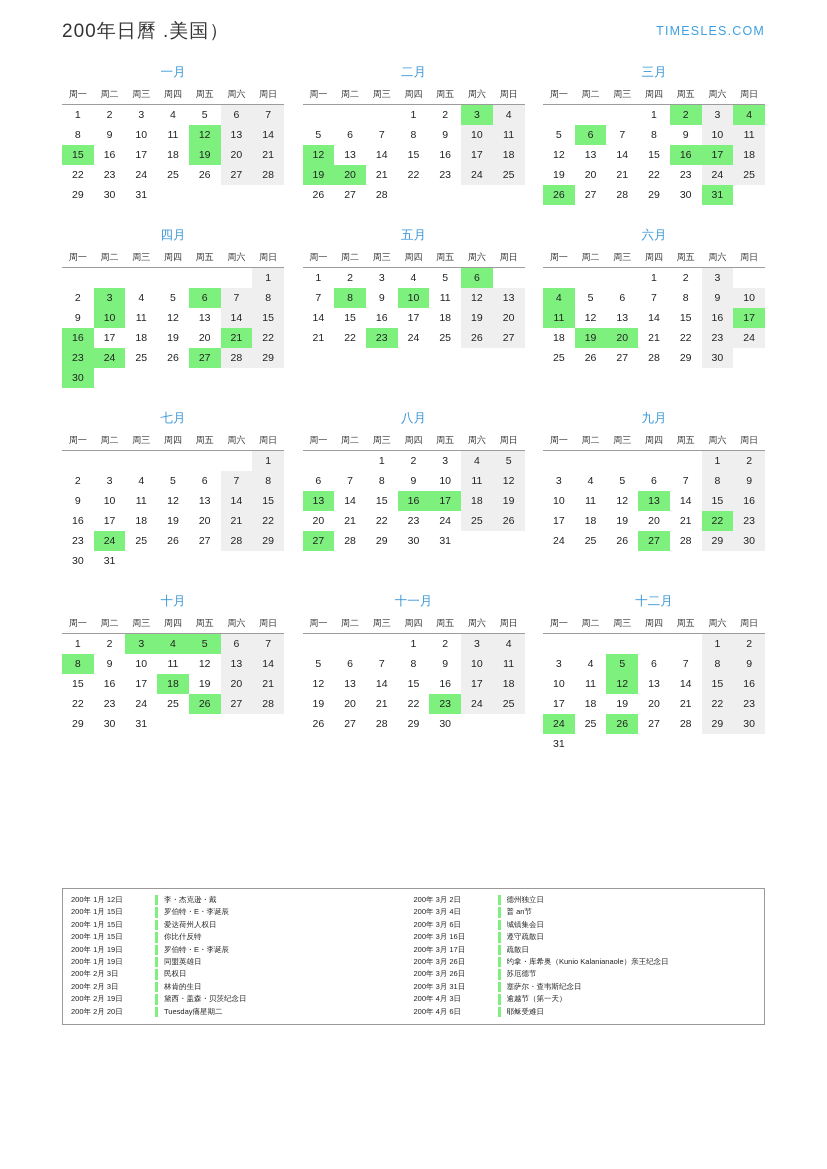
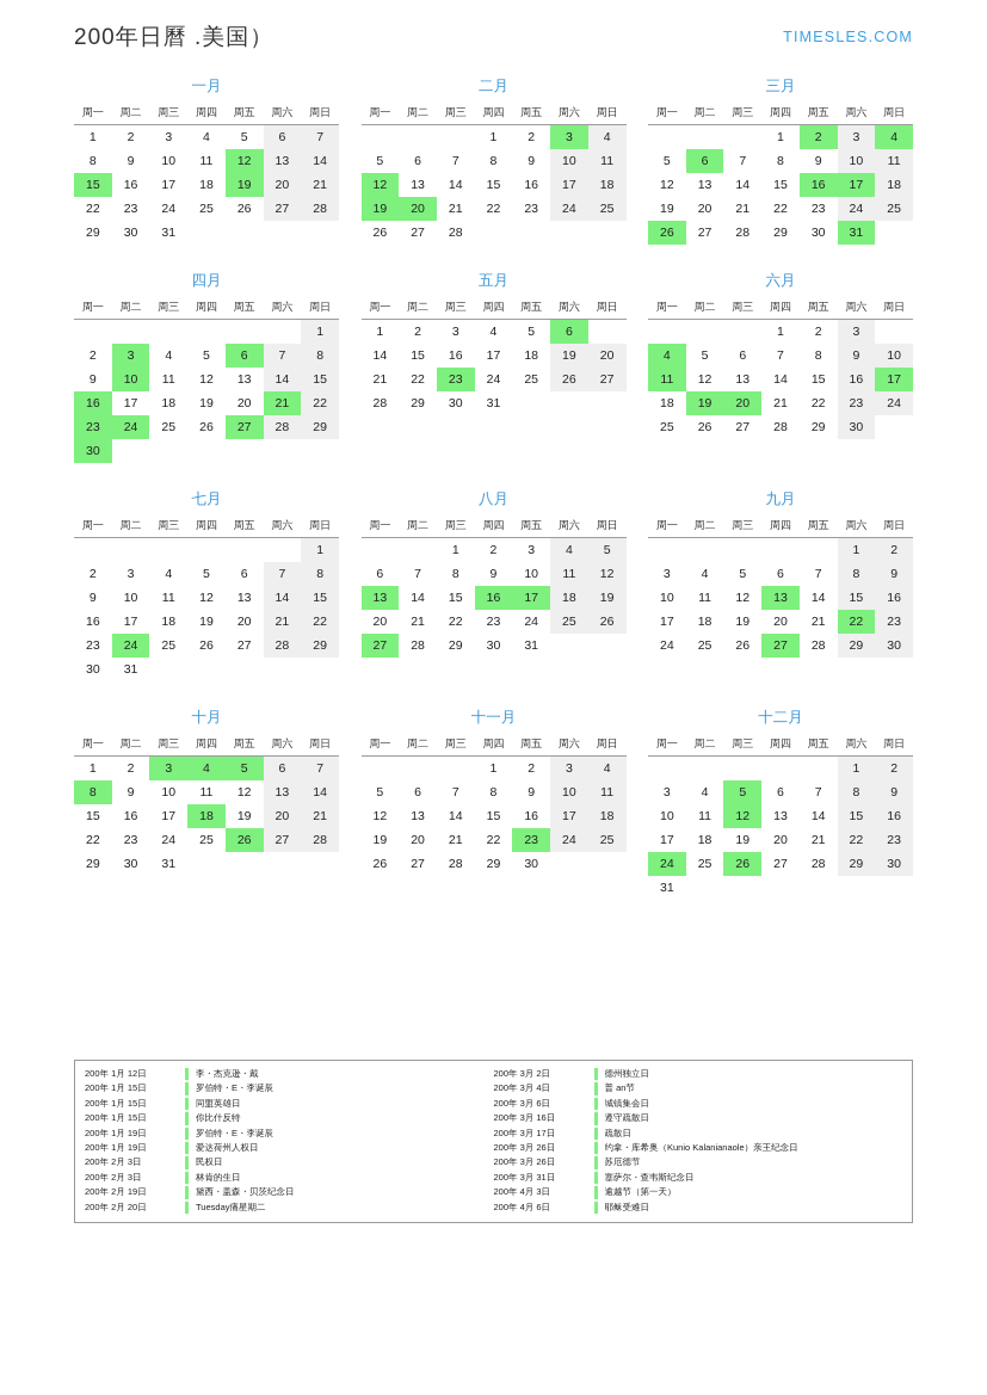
  200年日曆 .美国）
  TIMESLES.COM
  一月
  周一	周二	周三	周四	周五	周六	周日
  1	2	3	4	5	6	7
  8	9	10	11	12	13	14
  15	16	17	18	19	20	21
  22	23	24	25	26	27	28
  29	30	31
  二月
  周一	周二	周三	周四	周五	周六	周日
  			1	2	3	4
  5	6	7	8	9	10	11
  12	13	14	15	16	17	18
  19	20	21	22	23	24	25
  26	27	28
  三月
  周一	周二	周三	周四	周五	周六	周日
  			1	2	3	4
  5	6	7	8	9	10	11
  12	13	14	15	16	17	18
  19	20	21	22	23	24	25
  26	27	28	29	30	31
  四月
  周一	周二	周三	周四	周五	周六	周日
  						1
  2	3	4	5	6	7	8
  9	10	11	12	13	14	15
  16	17	18	19	20	21	22
  23	24	25	26	27	28	29
  30
  五月
  周一	周二	周三	周四	周五	周六	周日
  1	2	3	4	5	6
- 7	8	9	10	11	12	13
  14	15	16	17	18	19	20
  21	22	23	24	25	26	27
+ 28	29	30	31
  六月
  周一	周二	周三	周四	周五	周六	周日
  			1	2	3
  4	5	6	7	8	9	10
  11	12	13	14	15	16	17
  18	19	20	21	22	23	24
  25	26	27	28	29	30
  七月
  周一	周二	周三	周四	周五	周六	周日
  						1
  2	3	4	5	6	7	8
  9	10	11	12	13	14	15
  16	17	18	19	20	21	22
  23	24	25	26	27	28	29
  30	31
  八月
  周一	周二	周三	周四	周五	周六	周日
  		1	2	3	4	5
  6	7	8	9	10	11	12
  13	14	15	16	17	18	19
  20	21	22	23	24	25	26
  27	28	29	30	31
  九月
  周一	周二	周三	周四	周五	周六	周日
  					1	2
  3	4	5	6	7	8	9
  10	11	12	13	14	15	16
  17	18	19	20	21	22	23
  24	25	26	27	28	29	30
  十月
  周一	周二	周三	周四	周五	周六	周日
  1	2	3	4	5	6	7
  8	9	10	11	12	13	14
  15	16	17	18	19	20	21
  22	23	24	25	26	27	28
  29	30	31
  十一月
  周一	周二	周三	周四	周五	周六	周日
  			1	2	3	4
  5	6	7	8	9	10	11
  12	13	14	15	16	17	18
  19	20	21	22	23	24	25
  26	27	28	29	30
  十二月
  周一	周二	周三	周四	周五	周六	周日
  					1	2
  3	4	5	6	7	8	9
  10	11	12	13	14	15	16
  17	18	19	20	21	22	23
  24	25	26	27	28	29	30
  31
  200年 1月 12日
  李・杰克逊・戴
  200年 1月 15日
  罗伯特・E・李诞辰
  200年 1月 15日
- 爱达荷州人权日
+ 同盟英雄日
  200年 1月 15日
  你比什反特
  200年 1月 19日
  罗伯特・E・李诞辰
  200年 1月 19日
- 同盟英雄日
+ 爱达荷州人权日
  200年 2月 3日
  民权日
  200年 2月 3日
  林肯的生日
  200年 2月 19日
  黛西・盖森・贝茨纪念日
  200年 2月 20日
  Tuesday痛星期二
  200年 3月 2日
  德州独立日
  200年 3月 4日
  普 an节
  200年 3月 6日
  城镇集会日
  200年 3月 16日
  遵守疏散日
  200年 3月 17日
  疏散日
  200年 3月 26日
  约拿・库希奥（Kunio Kalanianaole）亲王纪念日
  200年 3月 26日
  苏厄德节
  200年 3月 31日
  塞萨尔・查韦斯纪念日
  200年 4月 3日
  逾越节（第一天）
  200年 4月 6日
  耶稣受难日
